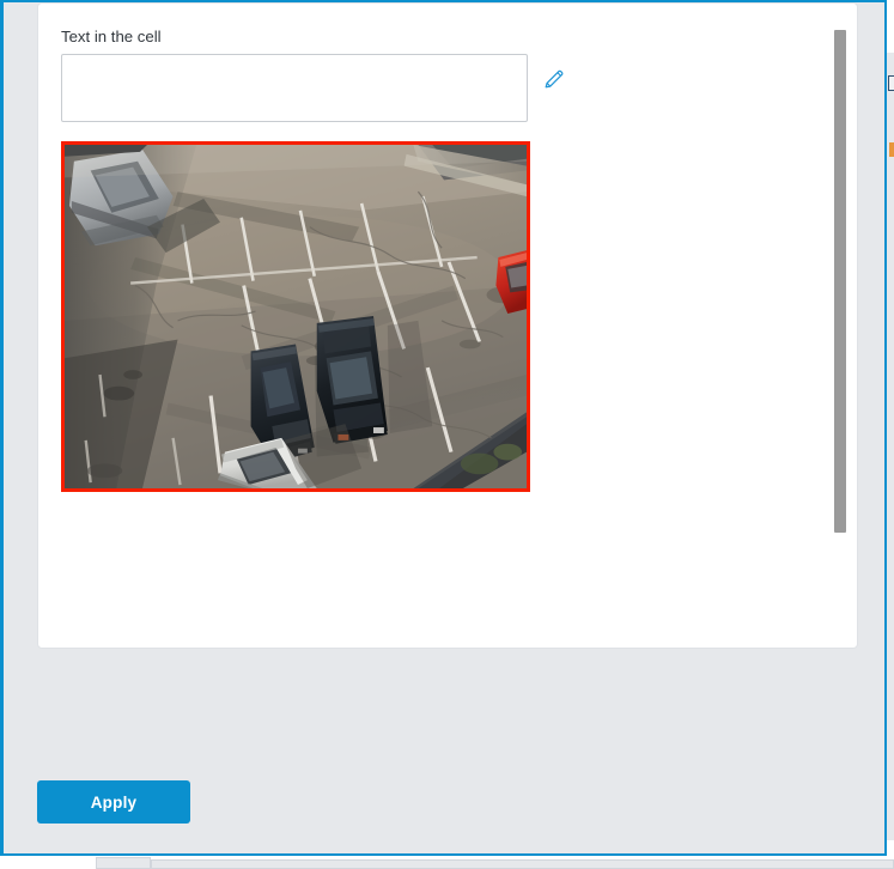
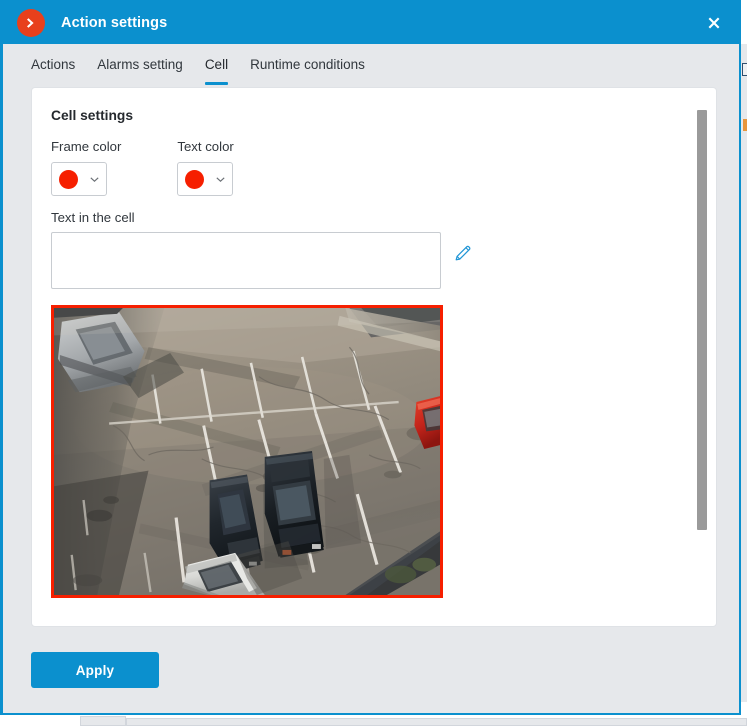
+ Action settings
+ Actions
+ Alarms setting
+ Cell
+ Runtime conditions
+ Cell settings
+ Frame color
+ Text color
  Text in the cell
  Apply
